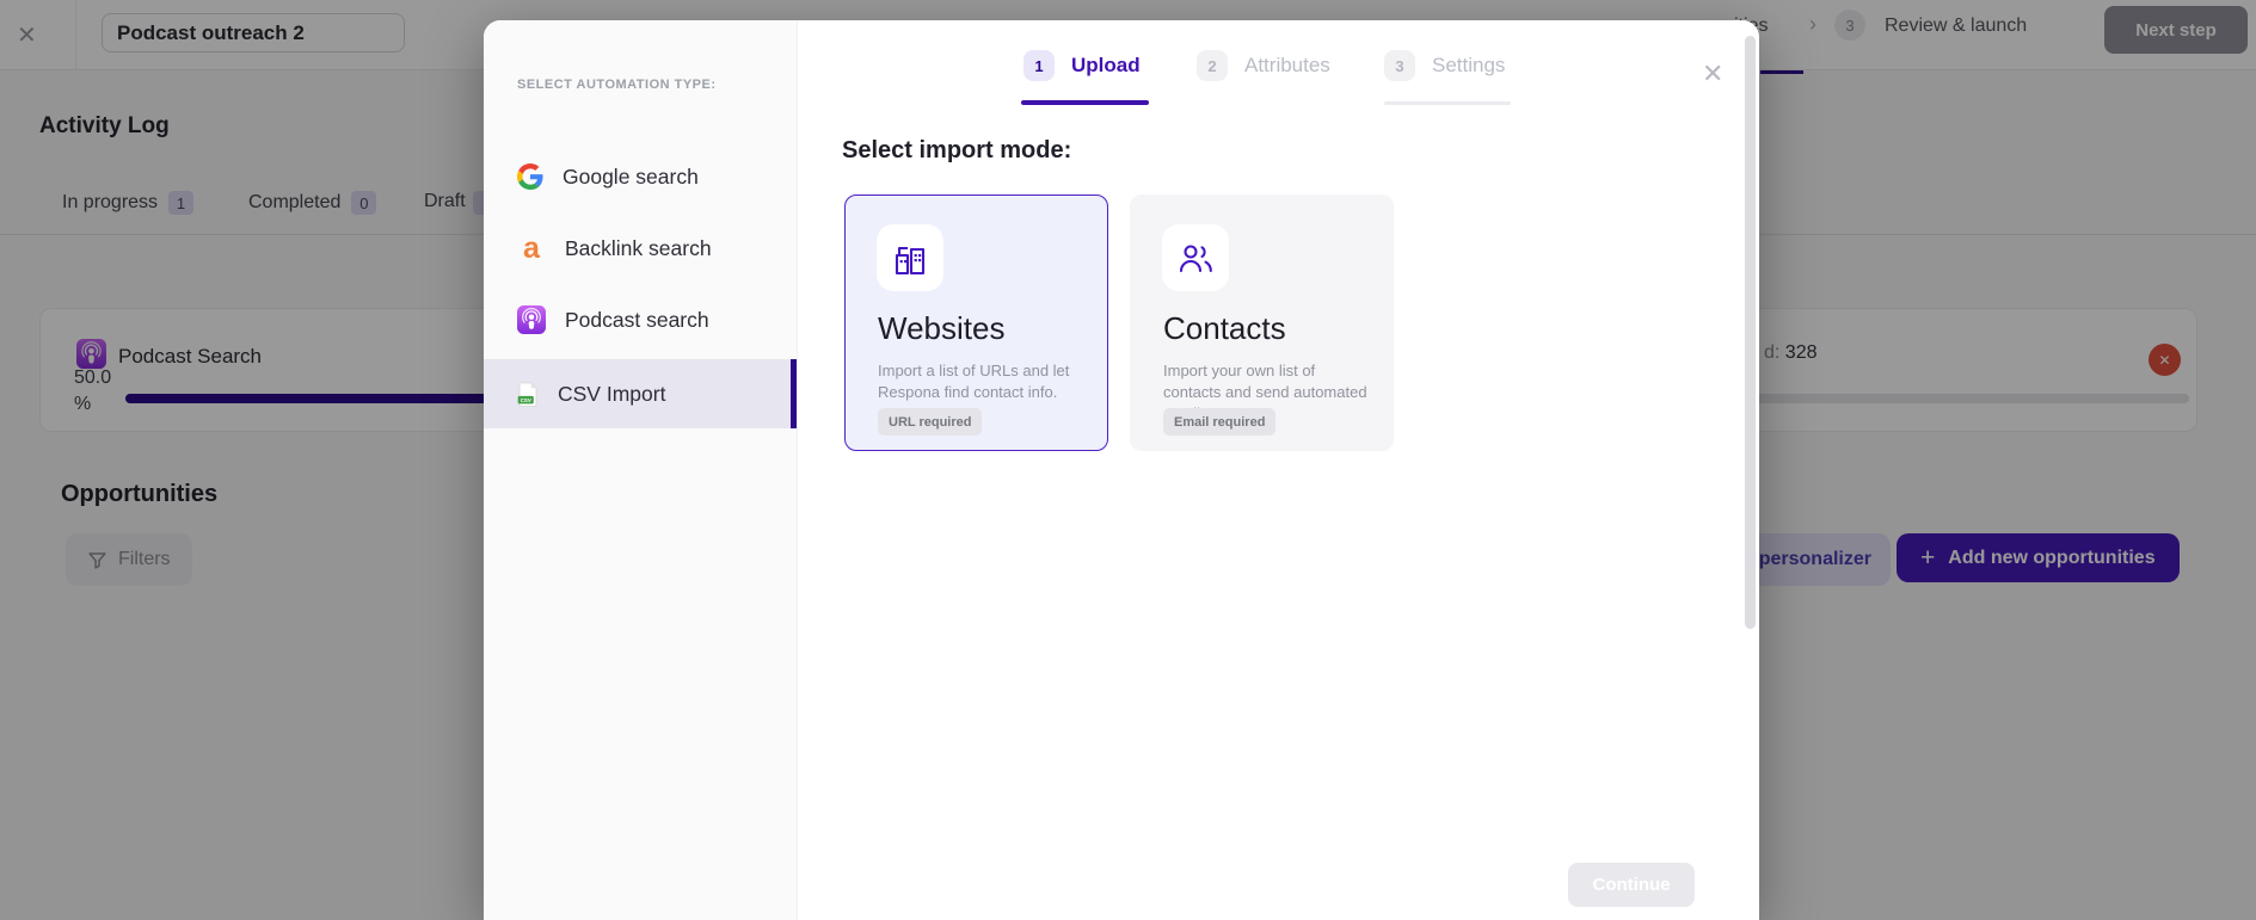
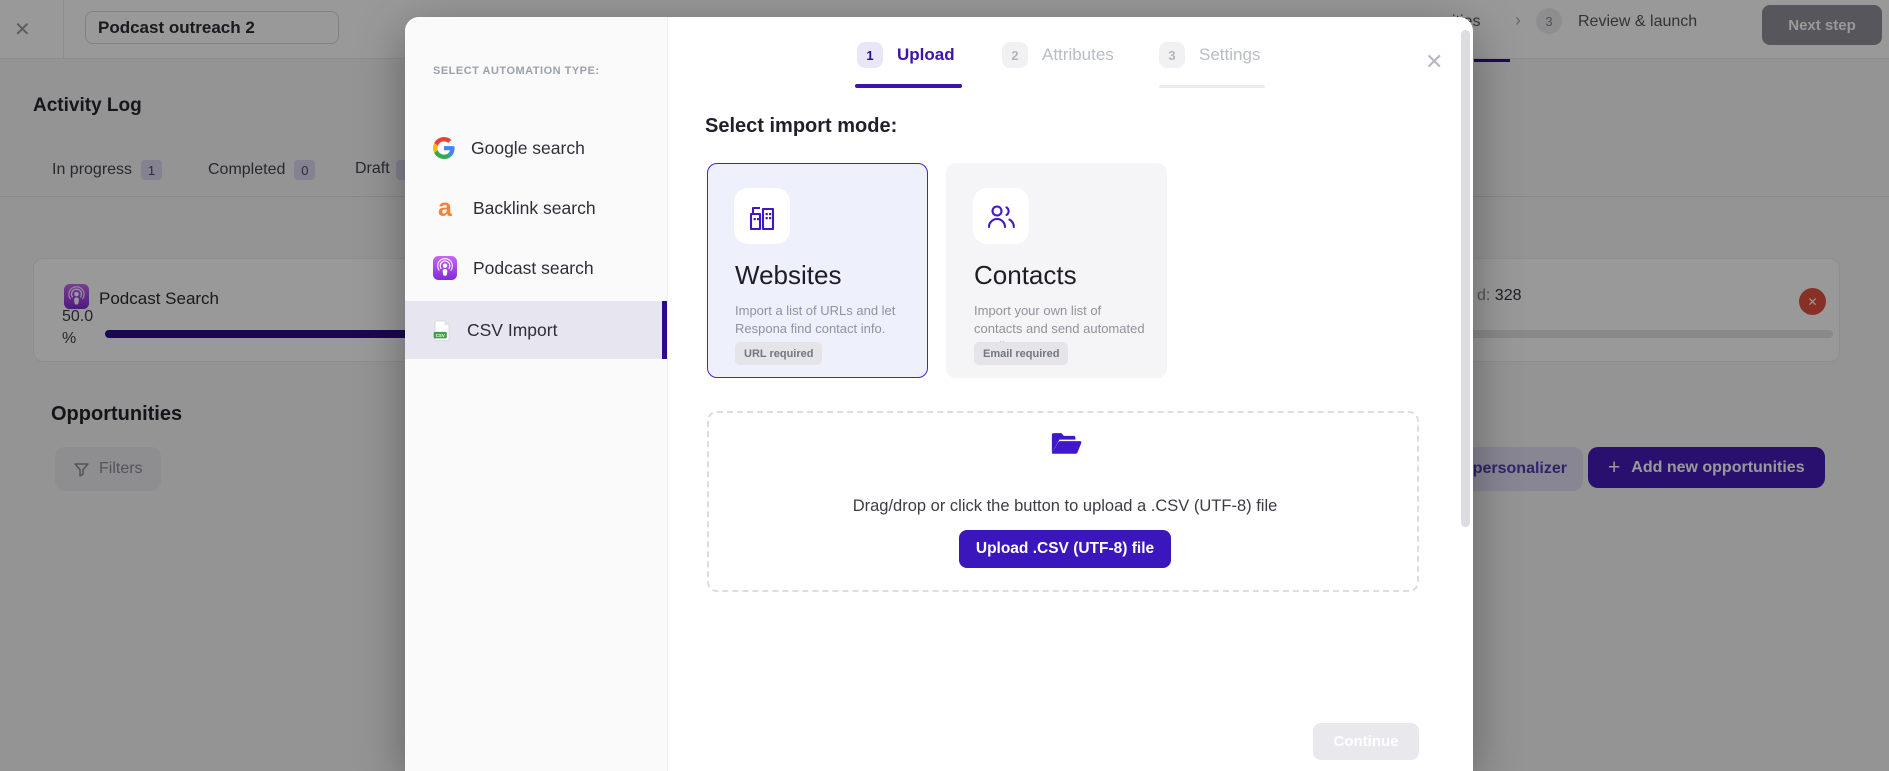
  ✕
  Podcast outreach 2
  ›
  3
  Review & launch
  Next step
  Activity Log
  In progress
  1
  Completed
  0
  Draft
  Podcast Search
  50.0
  %
  d: 328
  ✕
  Opportunities
  Filters
  personalizer
  +
  Add new opportunities
  SELECT AUTOMATION TYPE:
  Google search
  a
  Backlink search
  Podcast search
  CSV Import
  ✕
  1
  Upload
  2
  Attributes
  3
  Settings
  Select import mode:
  Websites
  Import a list of URLs and let Respona find contact info.
  URL required
  Contacts
  Import your own list of contacts and send automated
  Email required
+ Drag/drop or click the button to upload a .CSV (UTF-8) file
+ Upload .CSV (UTF-8) file
